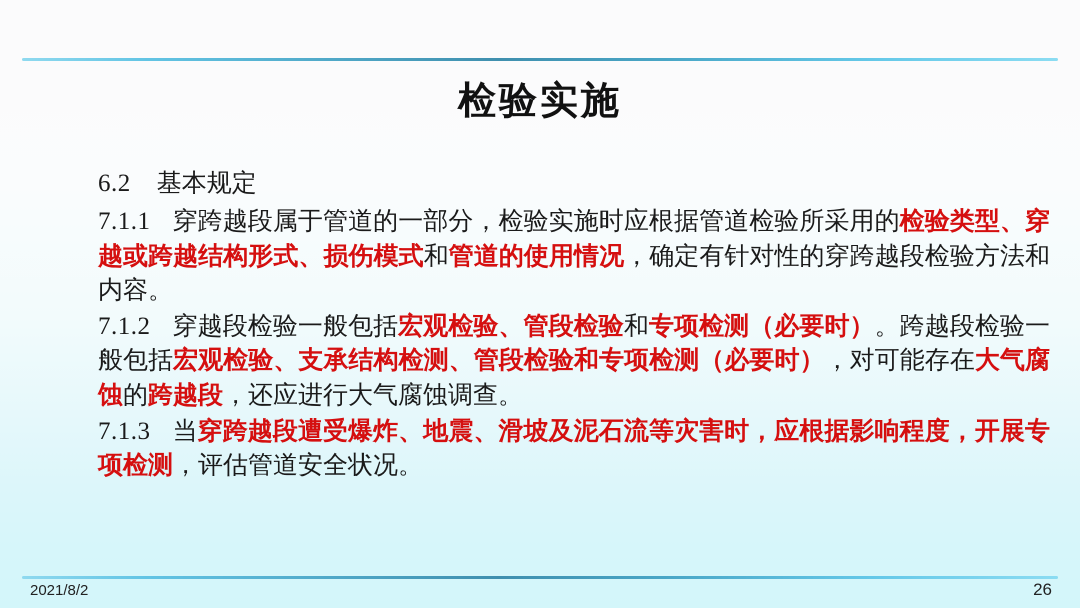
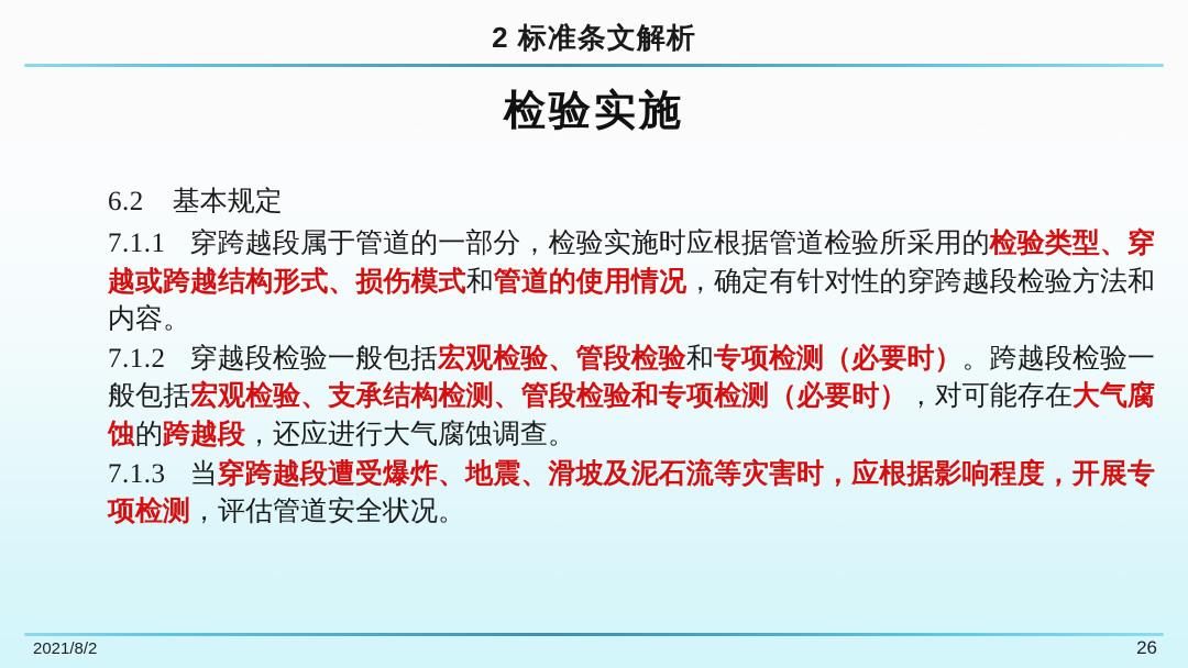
+ 2 标准条文解析
  检验实施
  6.2 基本规定
  7.1.1 穿跨越段属于管道的一部分，检验实施时应根据管道检验所采用的检验类型、穿越或跨越结构形式、损伤模式和管道的使用情况，确定有针对性的穿跨越段检验方法和内容。
  7.1.2 穿越段检验一般包括宏观检验、管段检验和专项检测（必要时）。跨越段检验一般包括宏观检验、支承结构检测、管段检验和专项检测（必要时），对可能存在大气腐蚀的跨越段，还应进行大气腐蚀调查。
  7.1.3 当穿跨越段遭受爆炸、地震、滑坡及泥石流等灾害时，应根据影响程度，开展专项检测，评估管道安全状况。
  2021/8/2
  26
